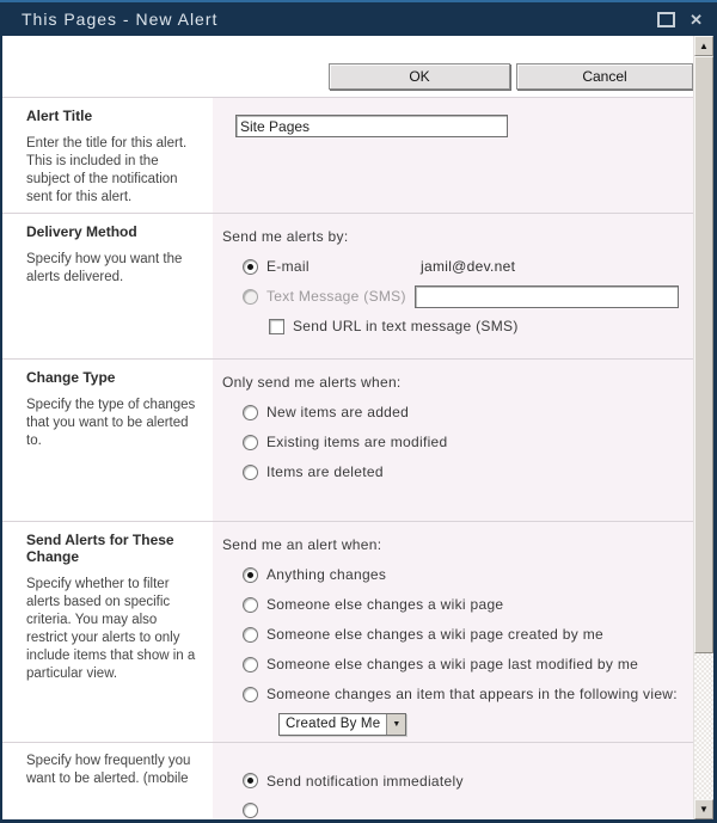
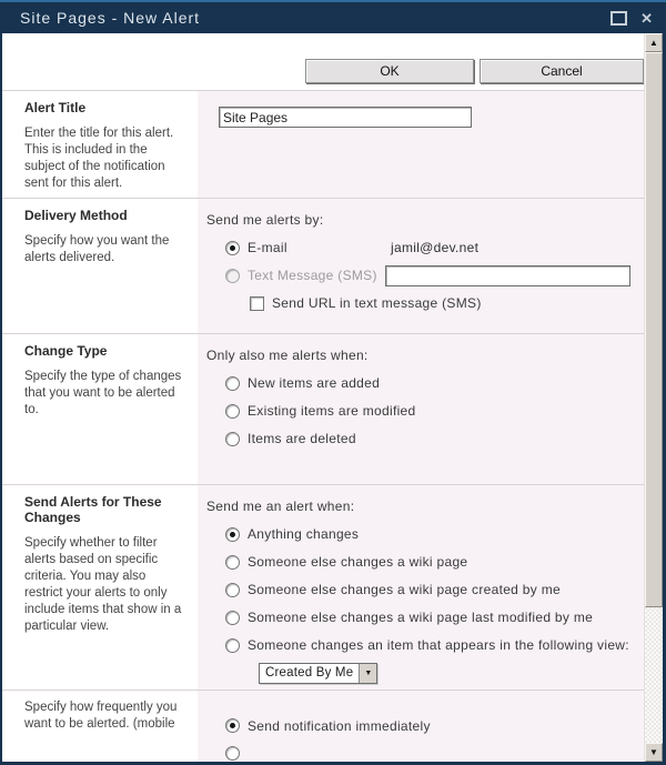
- This Pages - New Alert
+ Site Pages - New Alert
  ✕
  OK
  Cancel
  Alert Title
  Enter the title for this alert. This is included in the subject of the notification sent for this alert.
  Site Pages
  Delivery Method
  Specify how you want the alerts delivered.
  Send me alerts by:
  E-mail
  jamil@dev.net
  Text Message (SMS)
  Send URL in text message (SMS)
  Change Type
  Specify the type of changes that you want to be alerted to.
- Only send me alerts when:
+ Only also me alerts when:
  New items are added
  Existing items are modified
  Items are deleted
- Send Alerts for These Change
+ Send Alerts for These Changes
  Specify whether to filter alerts based on specific criteria. You may also restrict your alerts to only include items that show in a particular view.
  Send me an alert when:
  Anything changes
  Someone else changes a wiki page
  Someone else changes a wiki page created by me
  Someone else changes a wiki page last modified by me
  Someone changes an item that appears in the following view:
  Created By Me
  Specify how frequently you want to be alerted. (mobile
  Send notification immediately
  ▲
  ▼
